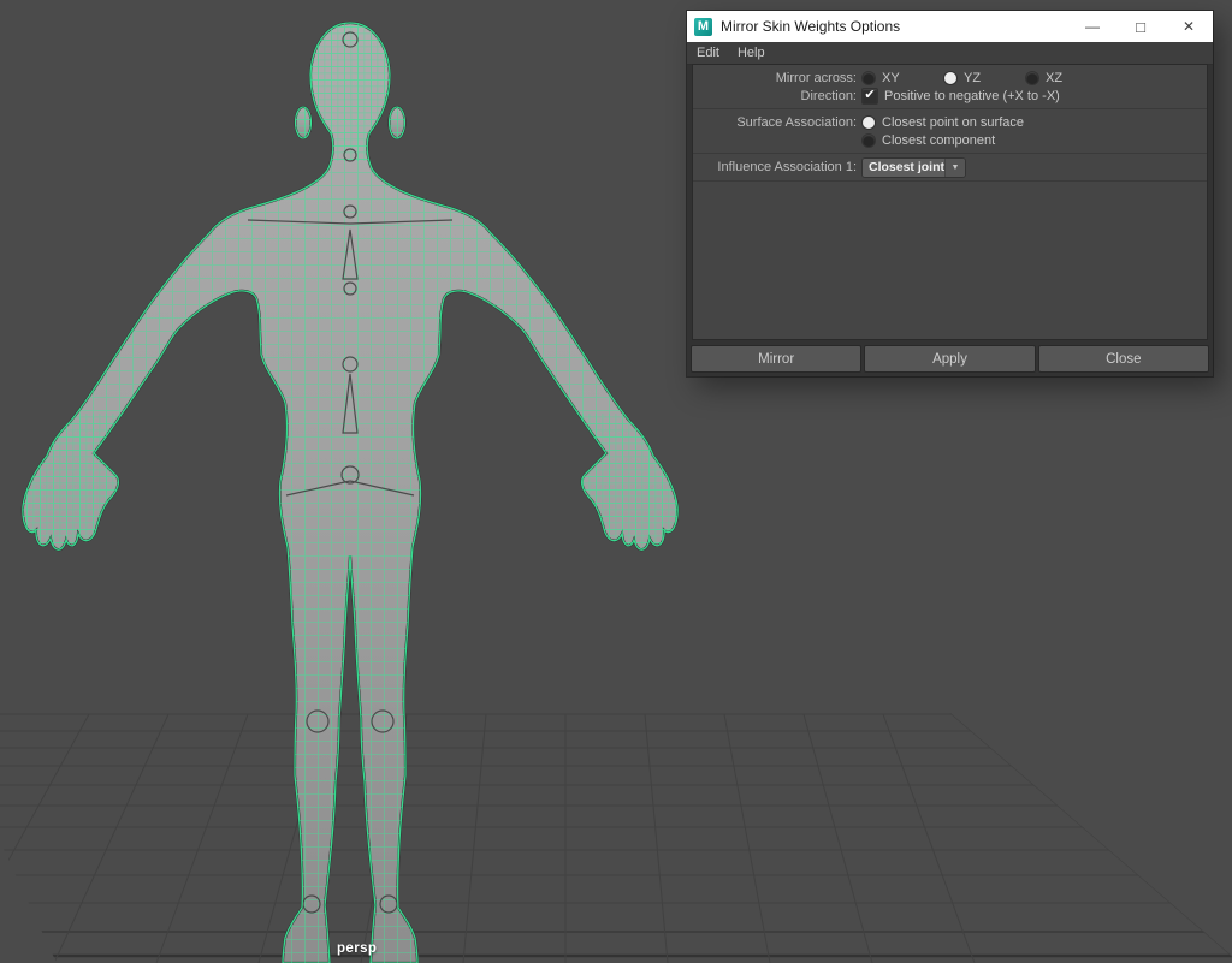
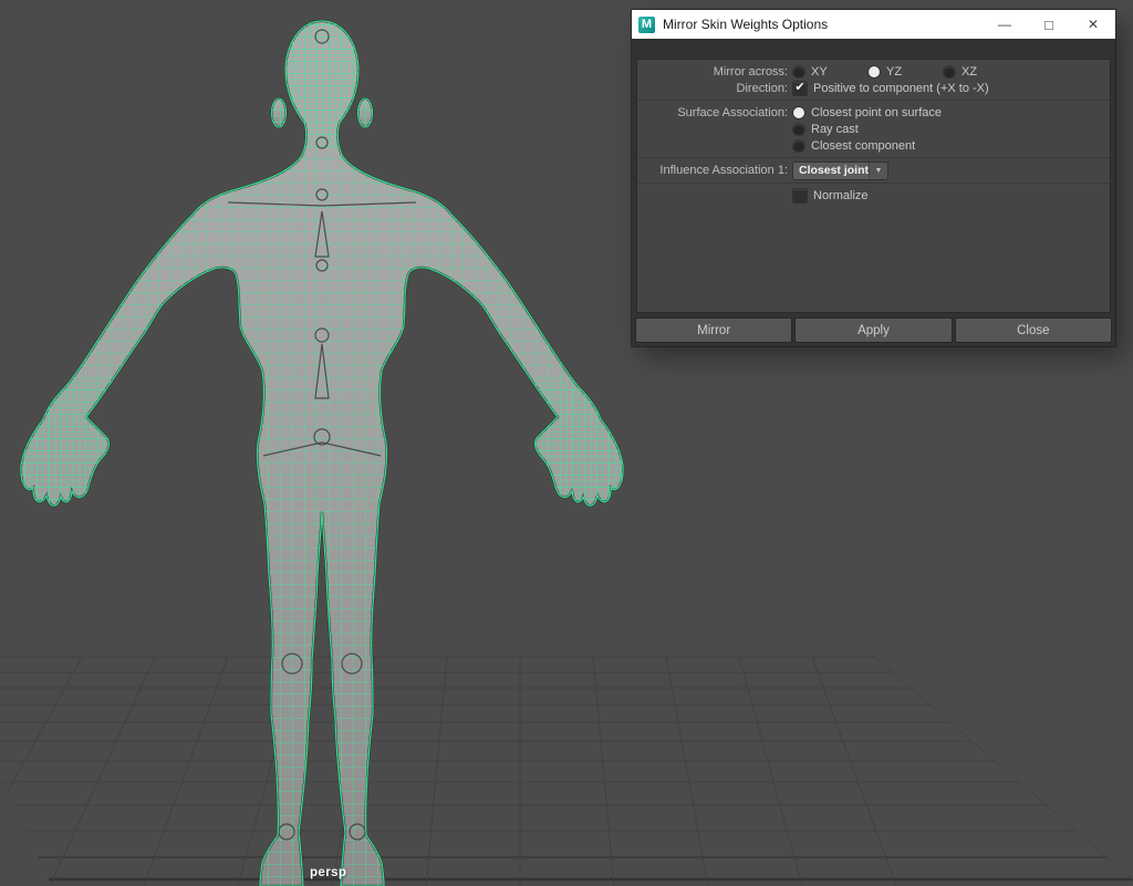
  persp
  M
  Mirror Skin Weights Options
  —
  □
  ✕
- Edit
- Help
  Mirror across:
  XY
  YZ
  XZ
  Direction:
  ✔
- Positive to negative (+X to -X)
+ Positive to component (+X to -X)
  Surface Association:
  Closest point on surface
+ Ray cast
  Closest component
  Influence Association 1:
  Closest joint
+ Normalize
  Mirror
  Apply
  Close
